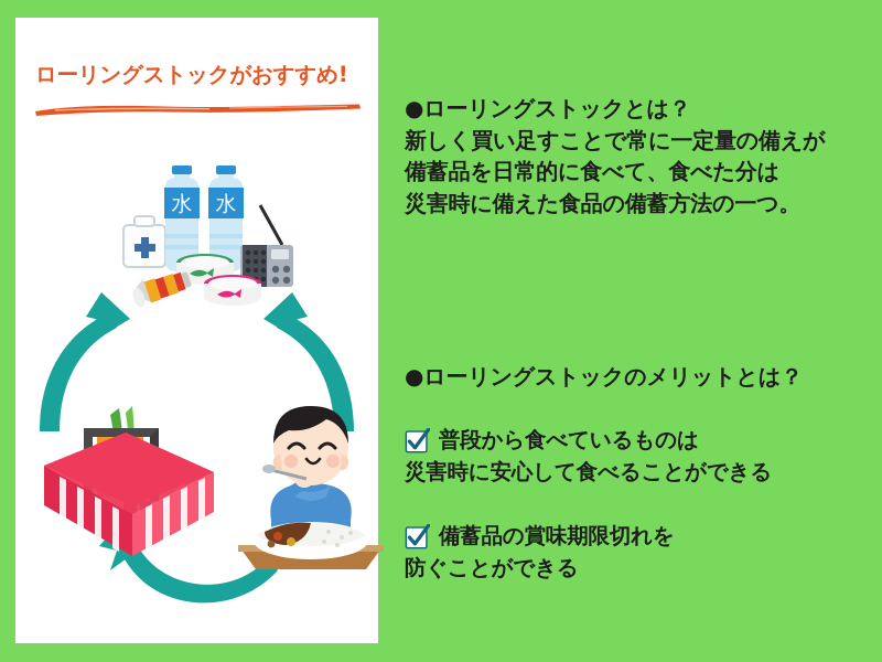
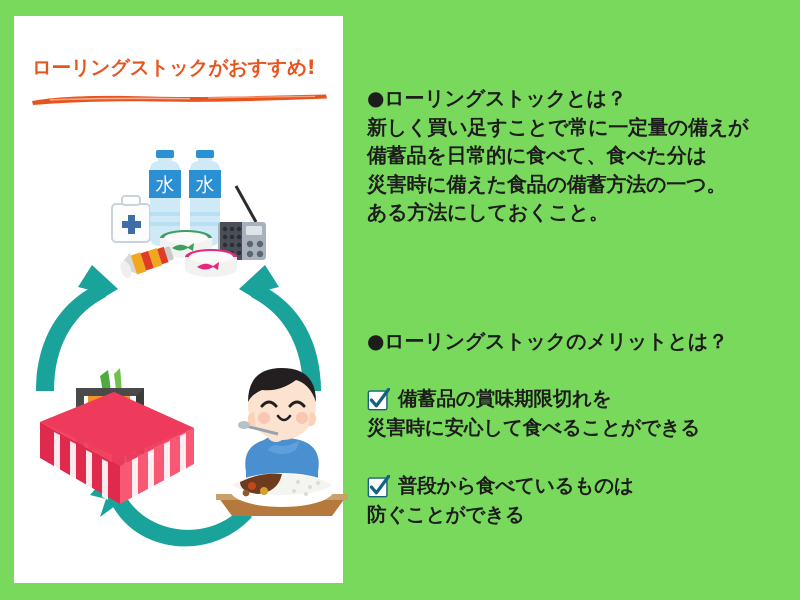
  ローリングストックがおすすめ!
  水
  水
  ●ローリングストックとは？
  新しく買い足すことで常に一定量の備えが
  備蓄品を日常的に食べて、食べた分は
  災害時に備えた食品の備蓄方法の一つ。
+ ある方法にしておくこと。
  ●ローリングストックのメリットとは？
- 普段から食べているものは
+ 備蓄品の賞味期限切れを
  災害時に安心して食べることができる
- 備蓄品の賞味期限切れを
+ 普段から食べているものは
  防ぐことができる
